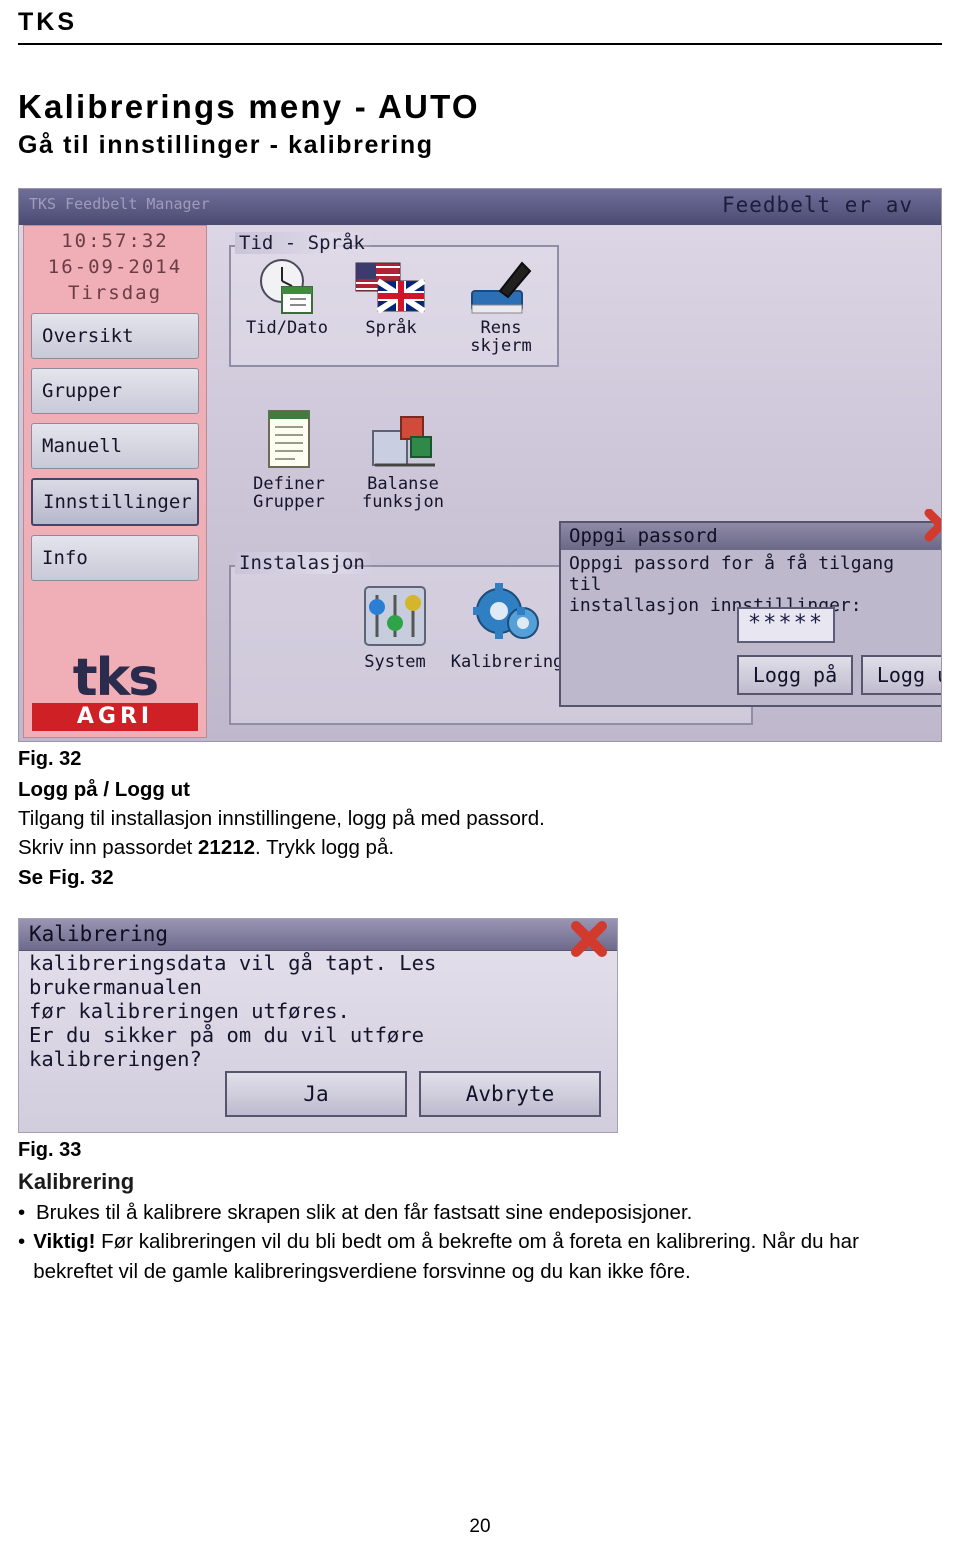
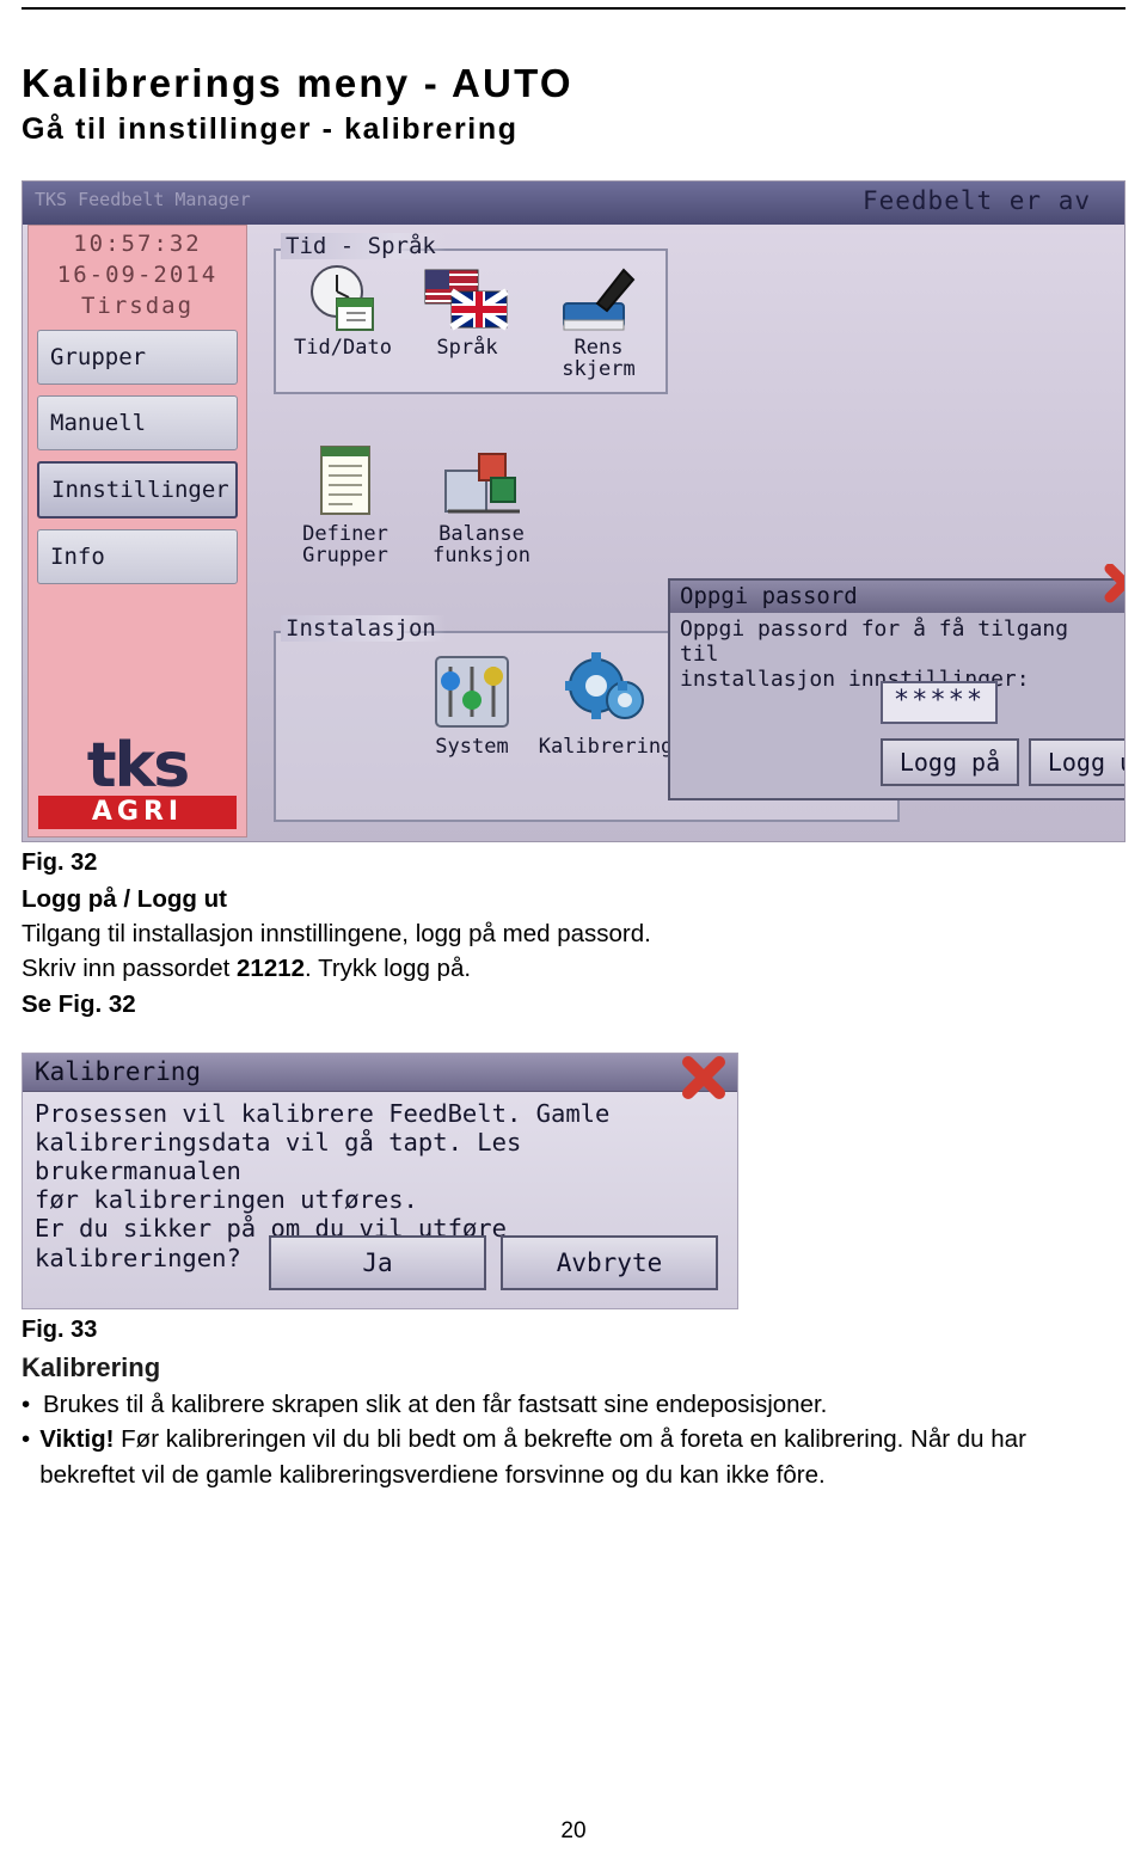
- TKS
  Kalibrerings meny - AUTO
  Gå til innstillinger - kalibrering
  TKS Feedbelt Manager
  Feedbelt er av
  10:57:32
  16-09-2014
  Tirsdag
- Oversikt
  Grupper
  Manuell
  Innstillinger
  Info
  tks
  AGRI
  Tid - Språk
  Tid/Dato
  Språk
  Rens
  skjerm
  Definer
  Grupper
  Balanse
  funksjon
  Instalasjon
  System
  Kalibrerin
  Oppgi passord
  Oppgi passord for å få tilgang til
  installasjon innstillinger:
  *****
  Logg på
  Fig. 32
  Logg på / Logg ut
  Tilgang til installasjon innstillingene, logg på med passord.
  Skriv inn passordet 21212. Trykk logg på.
  Se Fig. 32
  Kalibrering
+ Prosessen vil kalibrere FeedBelt. Gamle
  kalibreringsdata vil gå tapt. Les brukermanualen
  før kalibreringen utføres.
  Er du sikker på om du vil utføre kalibreringen?
  Ja
  Avbryte
  Fig. 33
  Kalibrering
  •
  Brukes til å kalibrere skrapen slik at den får fastsatt sine endeposisjoner.
  •
  Viktig! Før kalibreringen vil du bli bedt om å bekrefte om å foreta en kalibrering. Når du har bekreftet vil de gamle kalibreringsverdiene forsvinne og du kan ikke fôre.
  20
